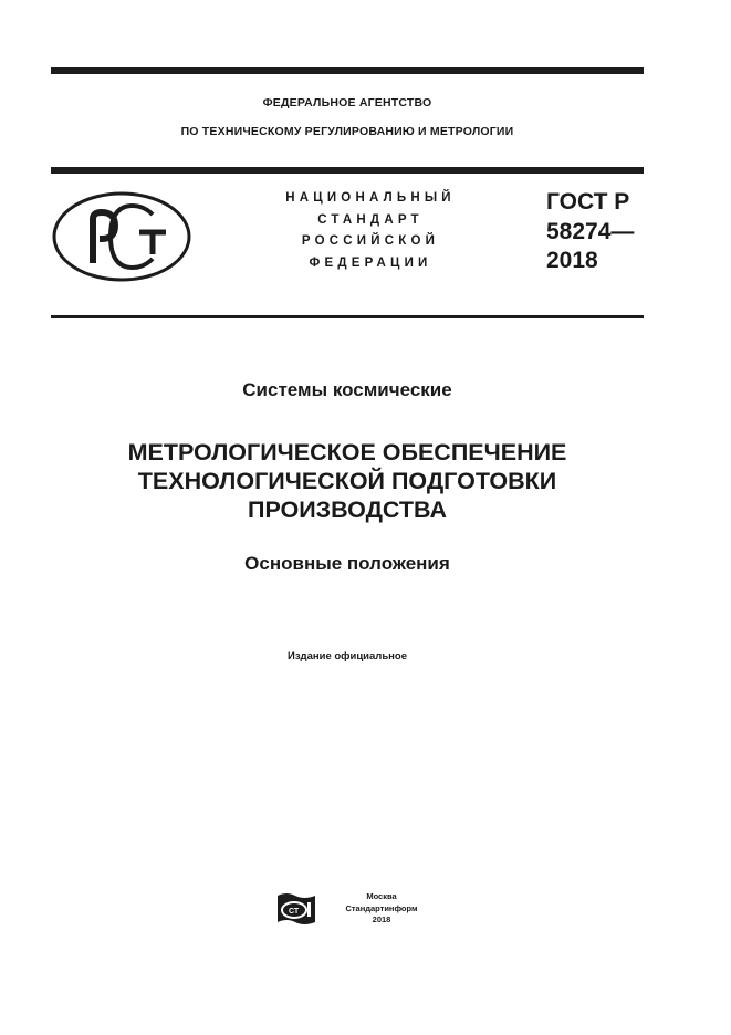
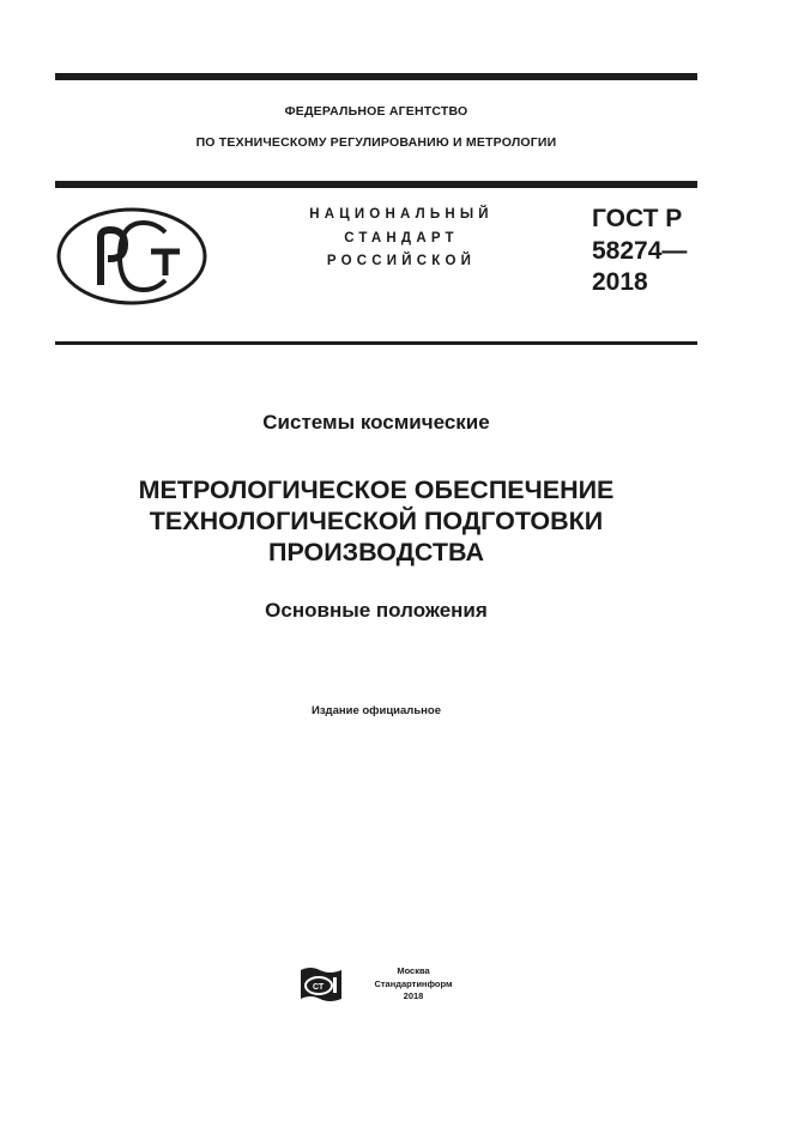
  ФЕДЕРАЛЬНОЕ АГЕНТСТВО
  ПО ТЕХНИЧЕСКОМУ РЕГУЛИРОВАНИЮ И МЕТРОЛОГИИ
  НАЦИОНАЛЬНЫЙ
  СТАНДАРТ
  РОССИЙСКОЙ
- ФЕДЕРАЦИИ
  ГОСТ Р
  58274—
  2018
  Системы космические
  МЕТРОЛОГИЧЕСКОЕ ОБЕСПЕЧЕНИЕ
  ТЕХНОЛОГИЧЕСКОЙ ПОДГОТОВКИ
  ПРОИЗВОДСТВА
  Основные положения
  Издание официальное
  Москва
  Стандартинформ
  2018
